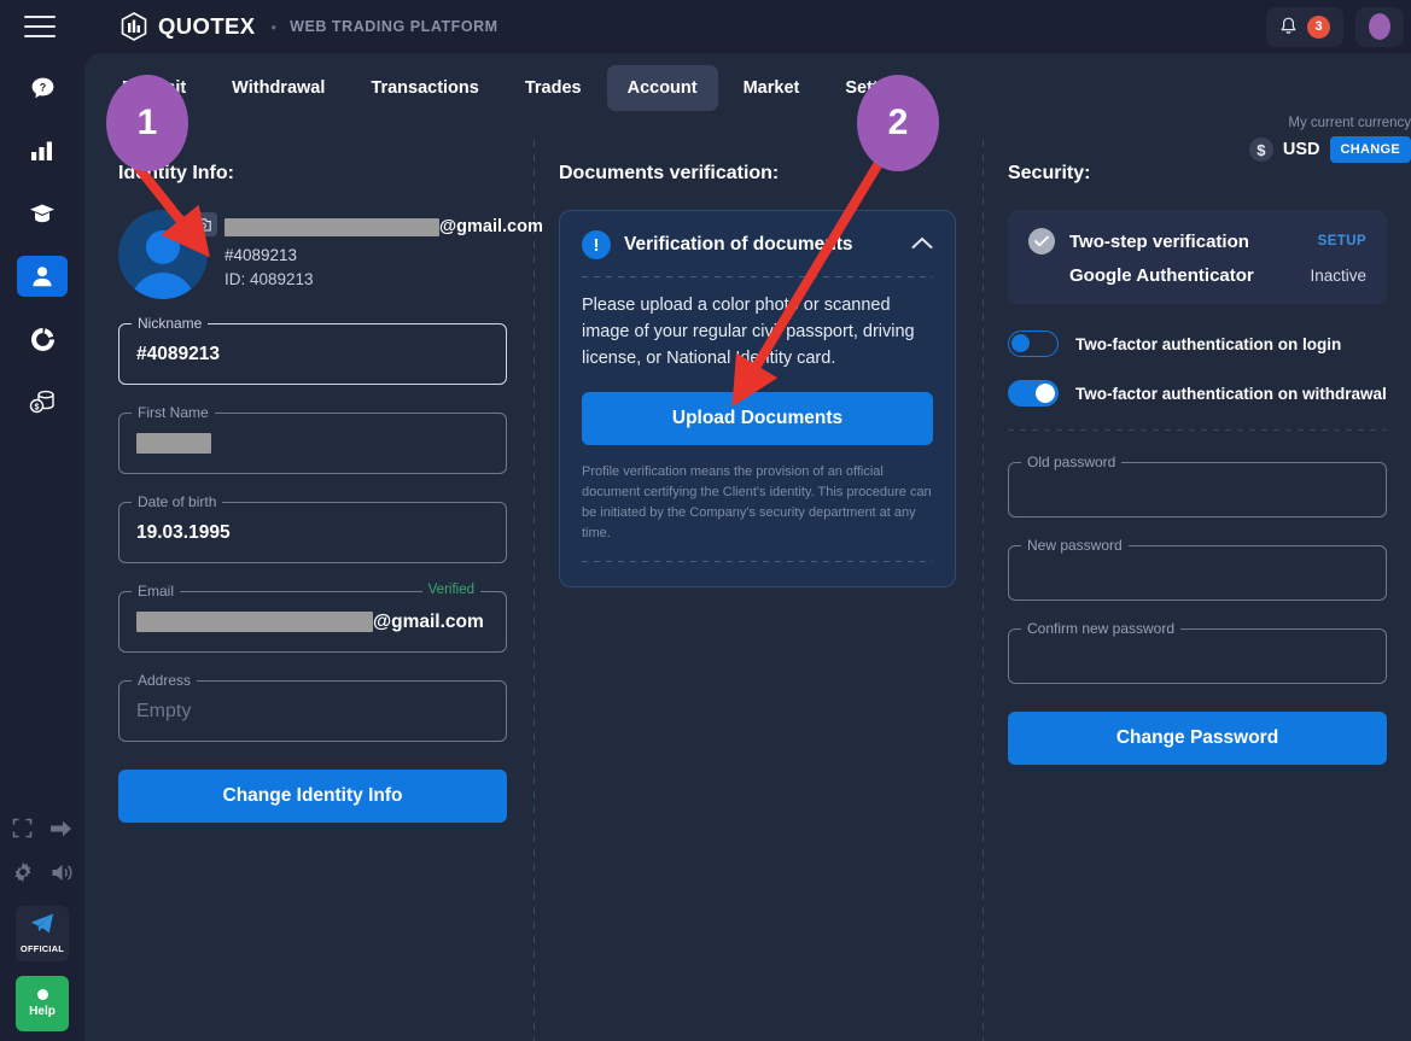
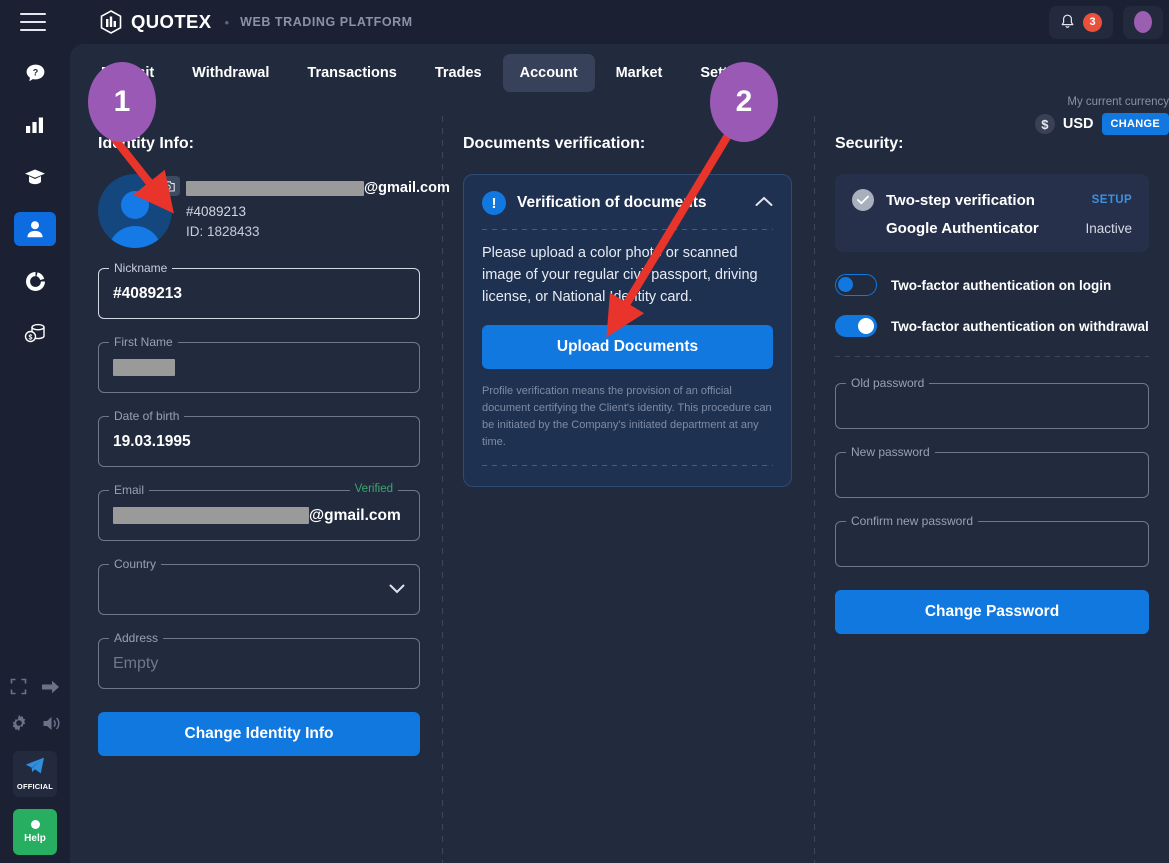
  QUOTEX
  •
  WEB TRADING PLATFORM
  3
  ?
  OFFICIAL
  Help
  Withdrawal
  Transactions
  Trades
  Account
  Market
  My current currency
  $
  USD
  CHANGE
  Idntity Info:
  @gmail.com
  #4089213
- ID: 4089213
+ ID: 1828433
  Nickname
  #4089213
  First Name
  Date of birth
  19.03.1995
  Email
  Verified
  @gmail.com
+ Country
  Address
  Empty
  Change Identity Info
  Documents verification:
  !
  Verification of documets
  Please upload a color phot or scanned image of your regular civ passport, driving license, or National Idetity card.
  Upload Documents
- Profile verification means the provision of an official document certifying the Client's identity. This procedure can be initiated by the Company's security department at any time.
+ Profile verification means the provision of an official document certifying the Client's identity. This procedure can be initiated by the Company's initiated department at any time.
  Security:
  Two-step verification
  SETUP
  Google Authenticator
  Inactive
  Two-factor authentication on login
  Two-factor authentication on withdrawal
  Old password
  New password
  Confirm new password
  Change Password
  1
  2
